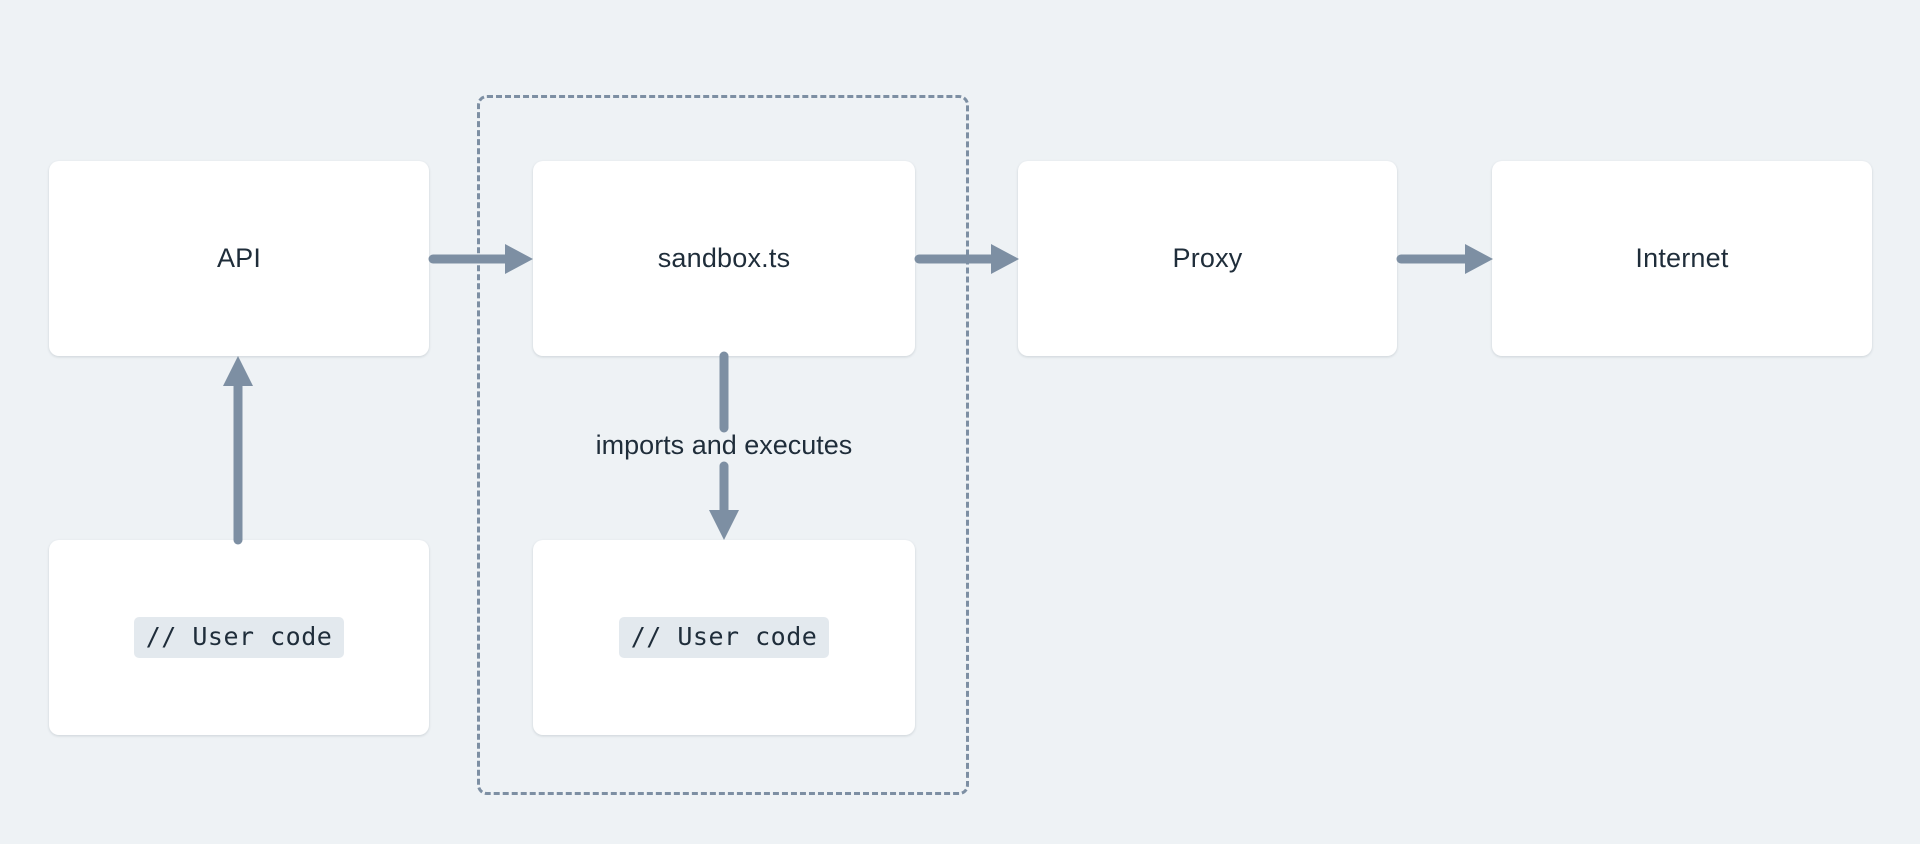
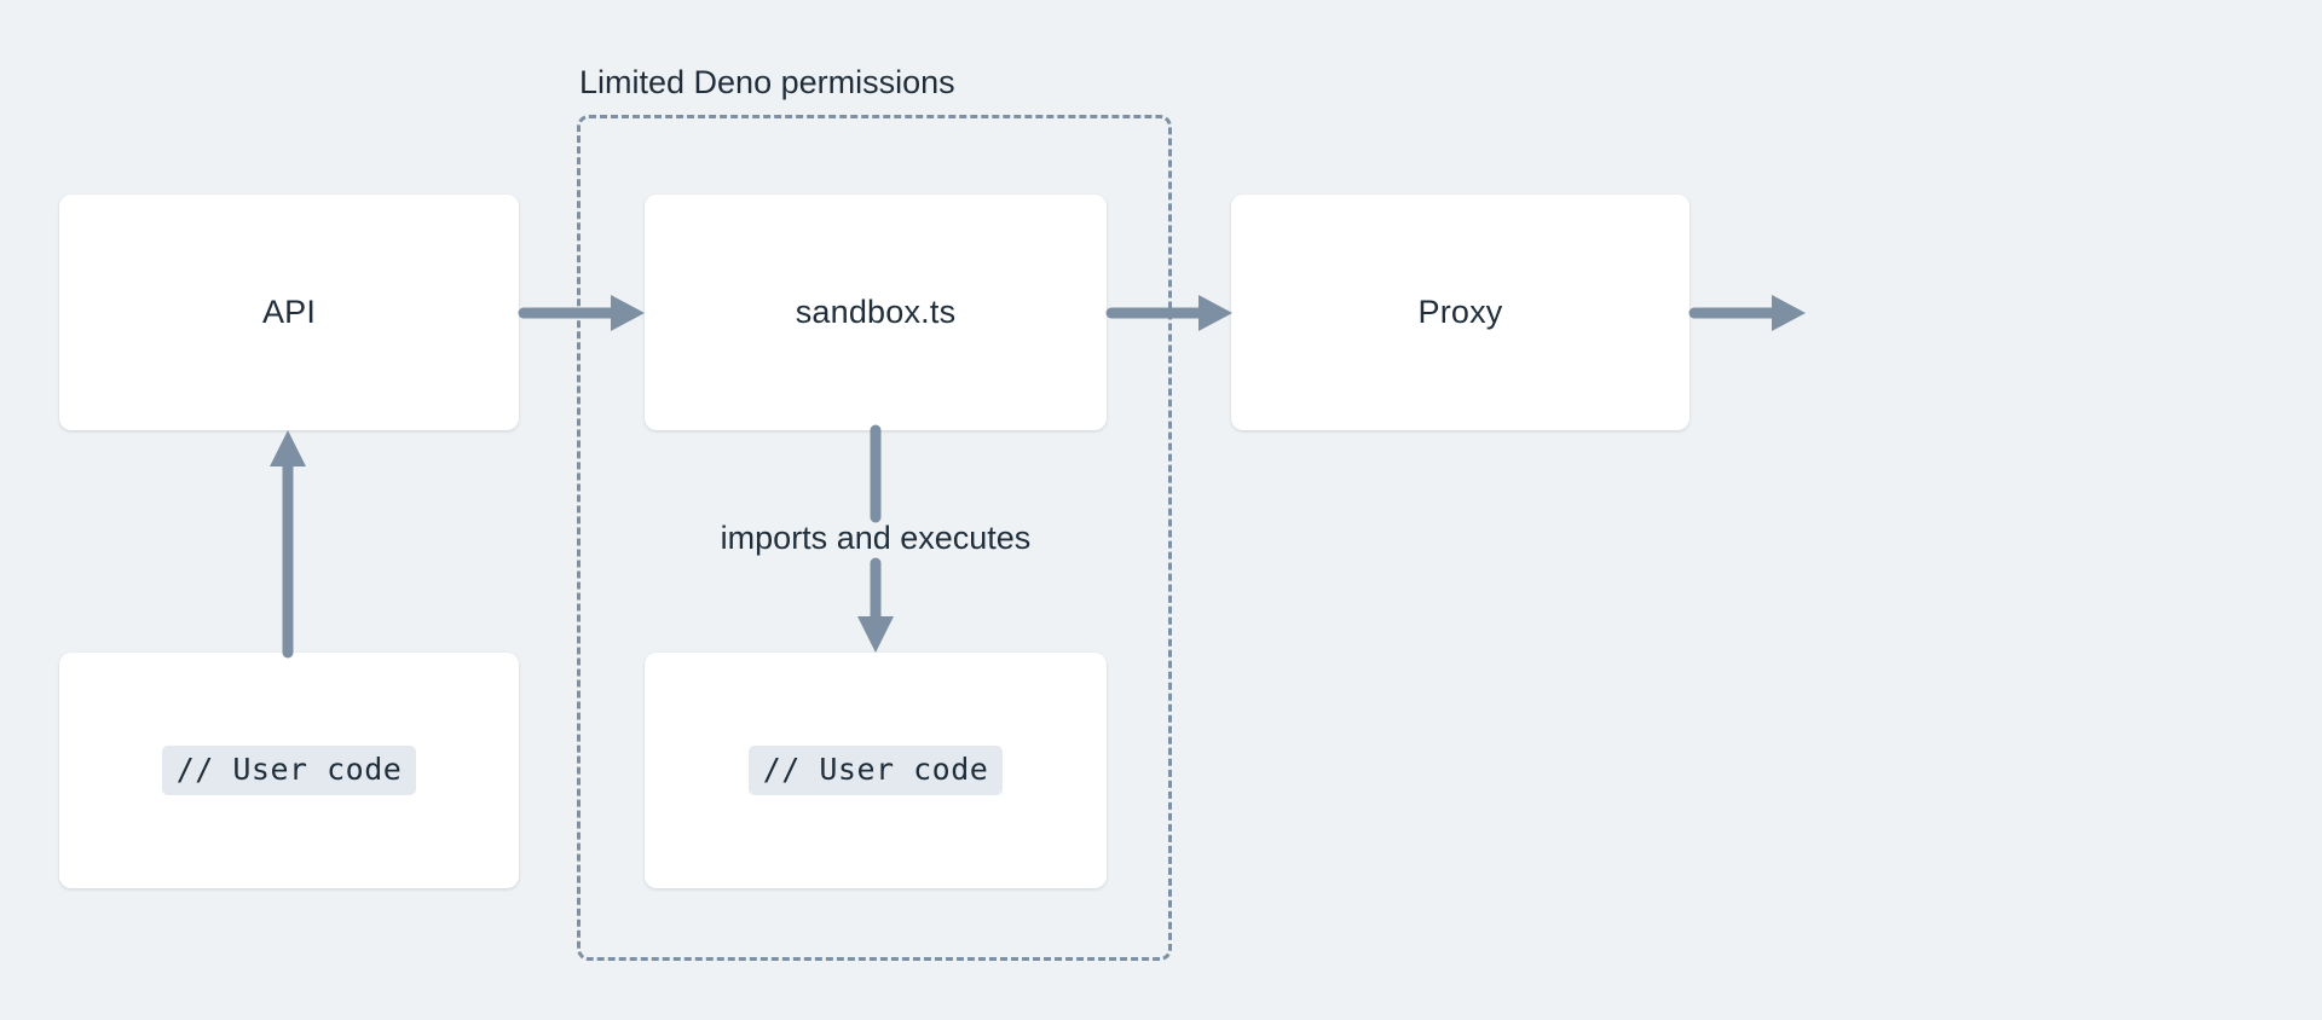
+ Limited Deno permissions
  API
  // User code
  sandbox.ts
  // User code
  Proxy
- Internet
  imports and executes
